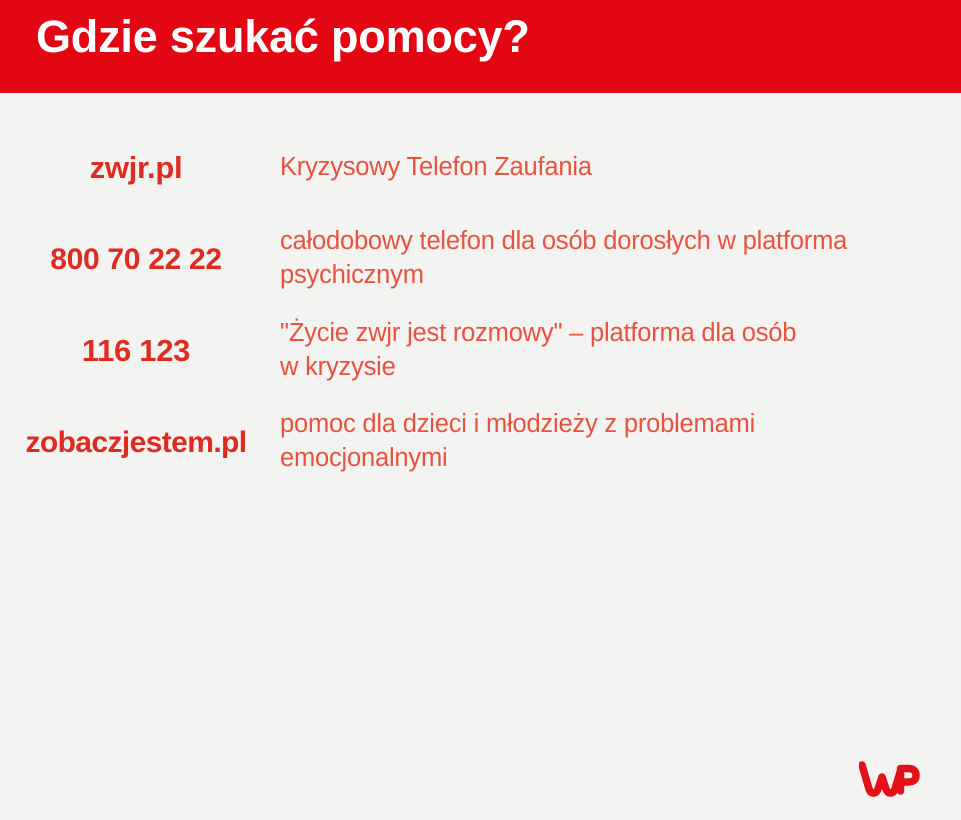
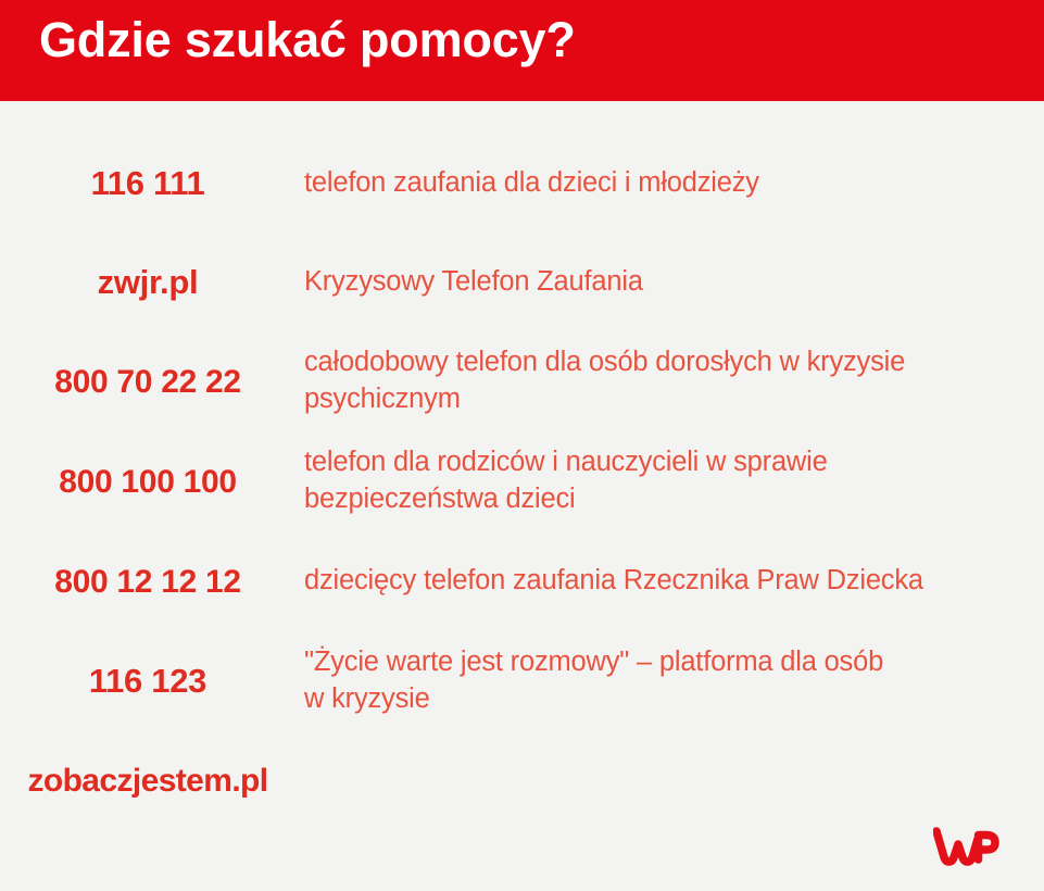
  Gdzie szukać pomocy?
+ 116 111
+ telefon zaufania dla dzieci i młodzieży
  zwjr.pl
  Kryzysowy Telefon Zaufania
  800 70 22 22
- całodobowy telefon dla osób dorosłych w platforma
+ całodobowy telefon dla osób dorosłych w kryzysie
  psychicznym
+ 800 100 100
+ telefon dla rodziców i nauczycieli w sprawie
+ bezpieczeństwa dzieci
+ 800 12 12 12
+ dziecięcy telefon zaufania Rzecznika Praw Dziecka
  116 123
- "Życie zwjr jest rozmowy" – platforma dla osób
+ "Życie warte jest rozmowy" – platforma dla osób
  w kryzysie
  zobaczjestem.pl
- pomoc dla dzieci i młodzieży z problemami
- emocjonalnymi
